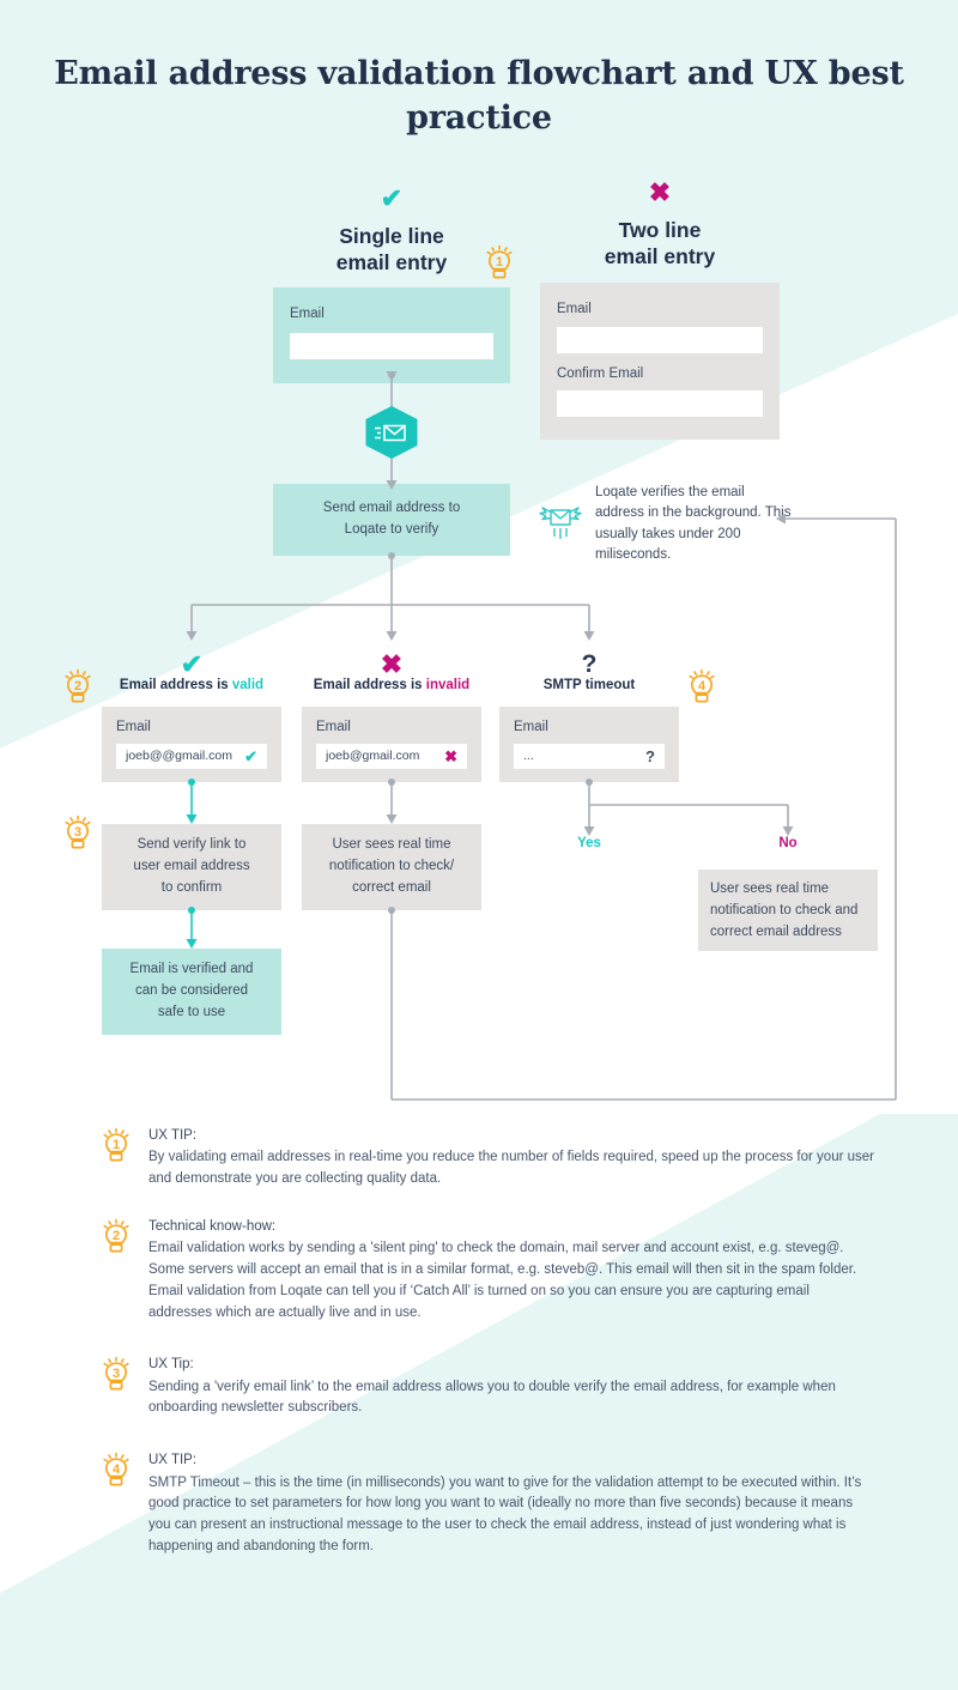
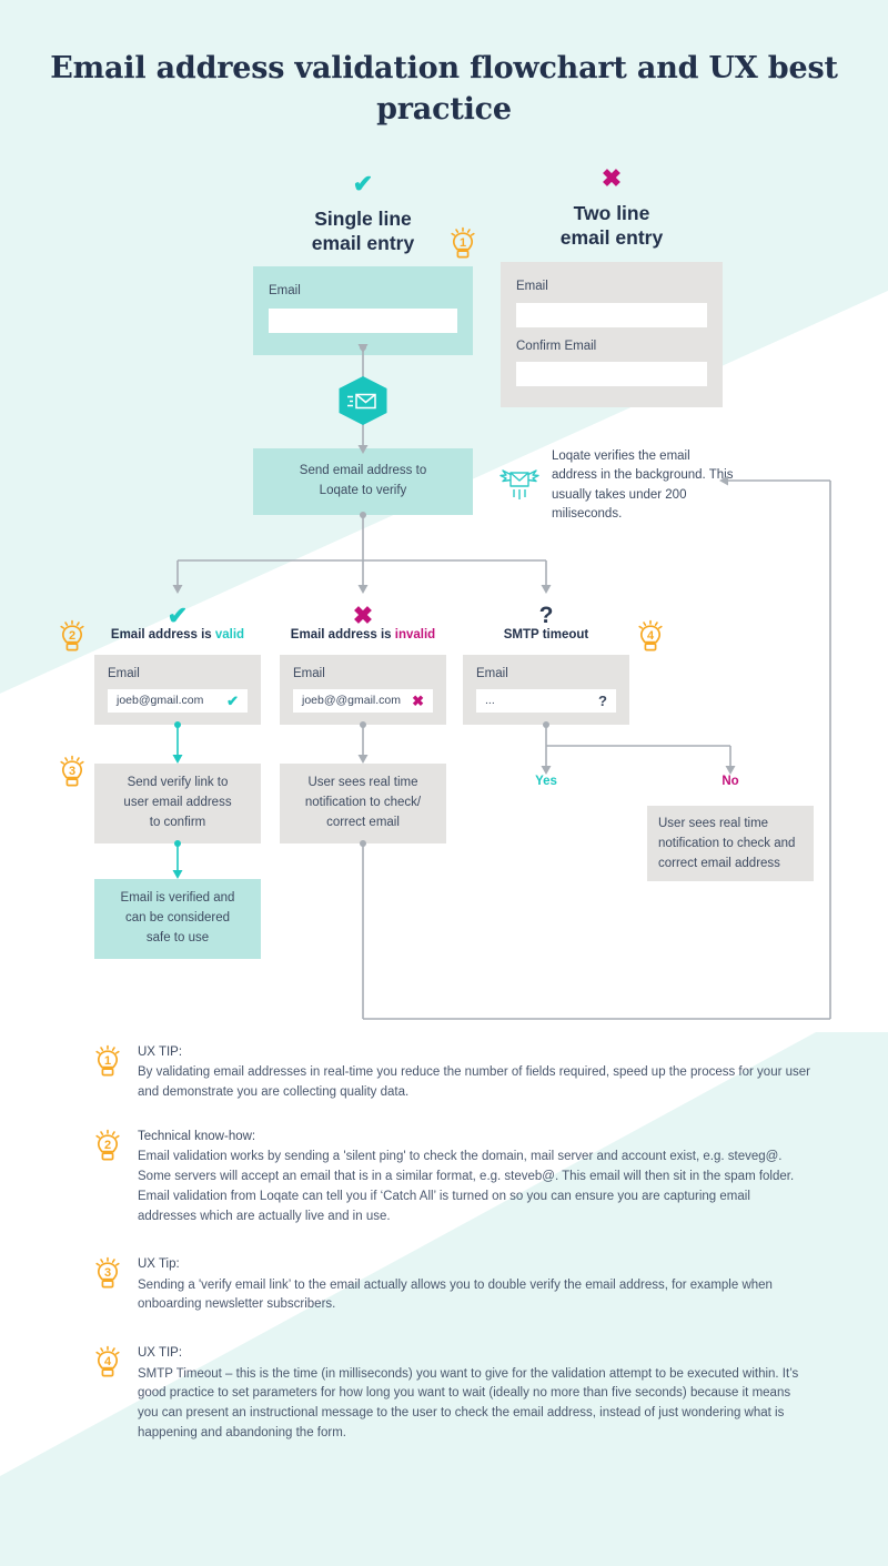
  Email address validation flowchart and UX best practice
  ✔
  Single line
  email entry
  ✖
  Two line
  email entry
  1
  Email
  Email
  Confirm Email
  Send email address to
  Loqate to verify
  Loqate verifies the email address in the background. This usually takes under 200 miliseconds.
  ✔
  Email address is valid
  2
  Email
- joeb@@gmail.com
+ joeb@gmail.com
  ✔
  3
  Send verify link to
  user email address
  to confirm
  Email is verified and
  can be considered
  safe to use
  ✖
  Email address is invalid
  Email
- joeb@gmail.com
+ joeb@@gmail.com
  ✖
  User sees real time
  notification to check/
  correct email
  ?
  SMTP timeout
  4
  Email
  ...
  ?
  Yes
  No
  User sees real time notification to check and correct email address
  1
  UX TIP:
  By validating email addresses in real-time you reduce the number of fields required, speed up the process for your user and demonstrate you are collecting quality data.
  2
  Technical know-how:
  Email validation works by sending a 'silent ping' to check the domain, mail server and account exist, e.g. steveg@. Some servers will accept an email that is in a similar format, e.g. steveb@. This email will then sit in the spam folder. Email validation from Loqate can tell you if ‘Catch All’ is turned on so you can ensure you are capturing email addresses which are actually live and in use.
  3
  UX Tip:
- Sending a 'verify email link’ to the email address allows you to double verify the email address, for example when onboarding newsletter subscribers.
+ Sending a 'verify email link’ to the email actually allows you to double verify the email address, for example when onboarding newsletter subscribers.
  4
  UX TIP:
  SMTP Timeout – this is the time (in milliseconds) you want to give for the validation attempt to be executed within. It’s good practice to set parameters for how long you want to wait (ideally no more than five seconds) because it means you can present an instructional message to the user to check the email address, instead of just wondering what is happening and abandoning the form.
